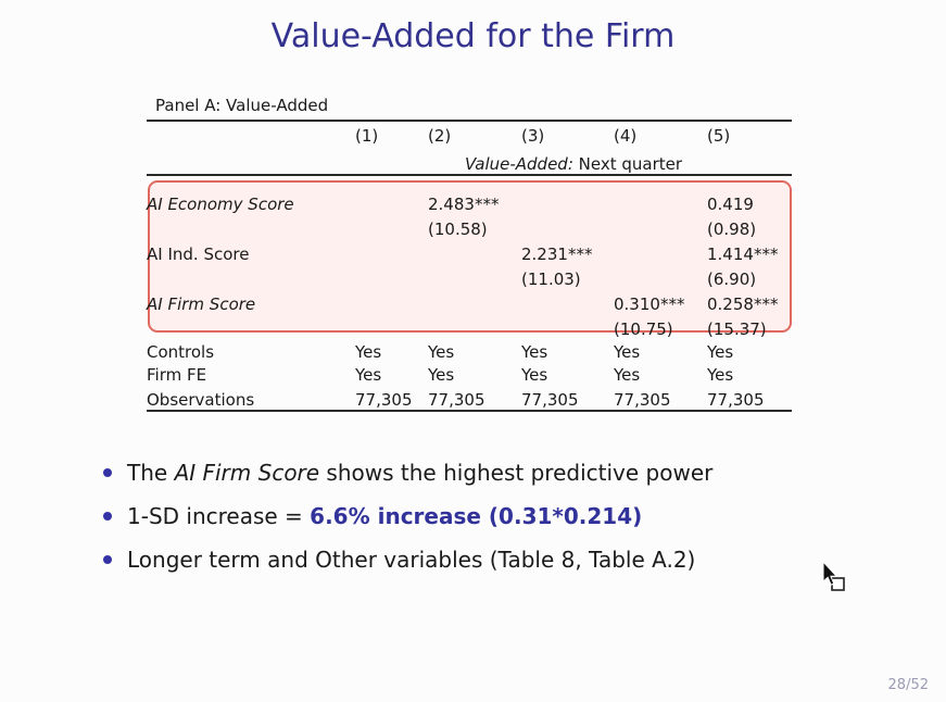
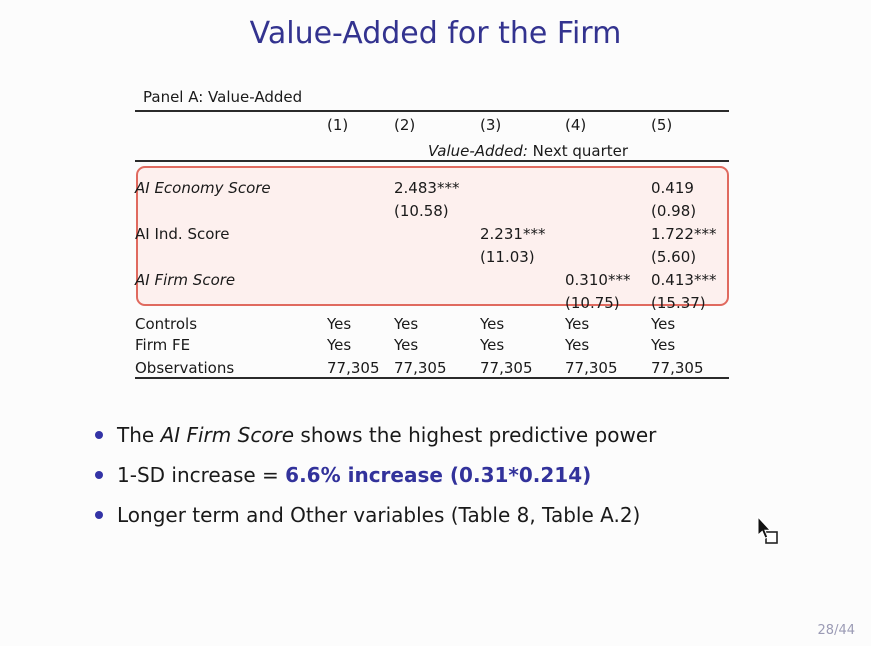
  Value-Added for the Firm
  Panel A: Value-Added
  	(1)	(2)	(3)	(4)	(5)
  	Value-Added: Next quarter
  AI Economy Score		2.483***			0.419
  		(10.58)			(0.98)
- AI Ind. Score			2.231***		1.414***
+ AI Ind. Score			2.231***		1.722***
- 			(11.03)		(6.90)
+ 			(11.03)		(5.60)
- AI Firm Score				0.310***	0.258***
+ AI Firm Score				0.310***	0.413***
  				(10.75)	(15.37)
  Controls	Yes	Yes	Yes	Yes	Yes
  Firm FE	Yes	Yes	Yes	Yes	Yes
  Observations	77,305	77,305	77,305	77,305	77,305
  The AI Firm Score shows the highest predictive power
  1-SD increase = 6.6% increase (0.31*0.214)
  Longer term and Other variables (Table 8, Table A.2)
- 28/52
+ 28/44
